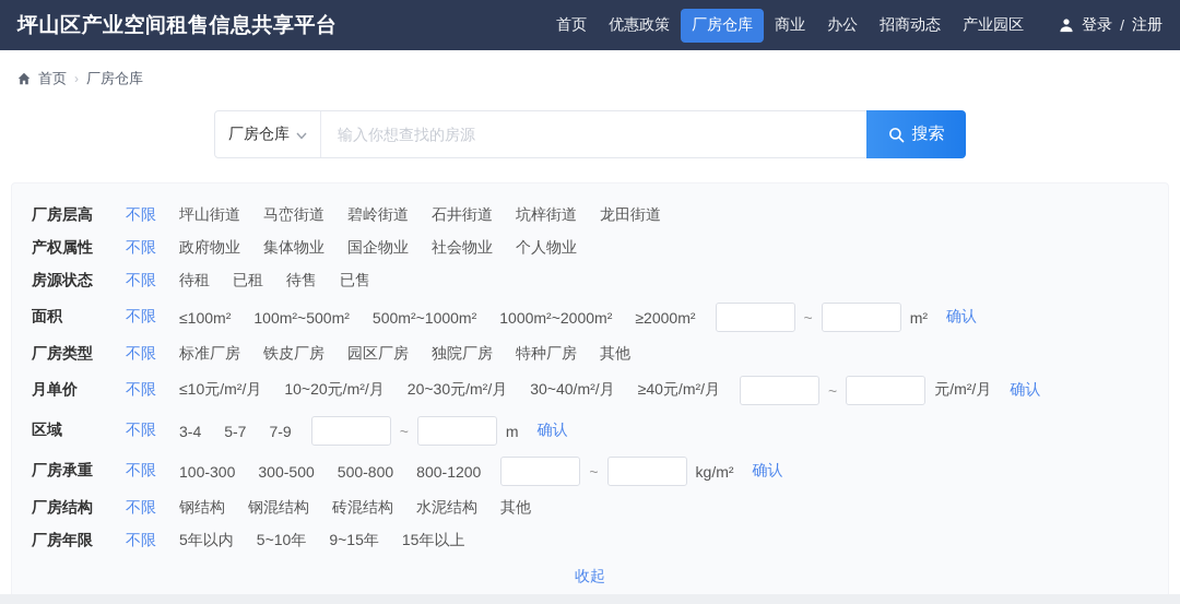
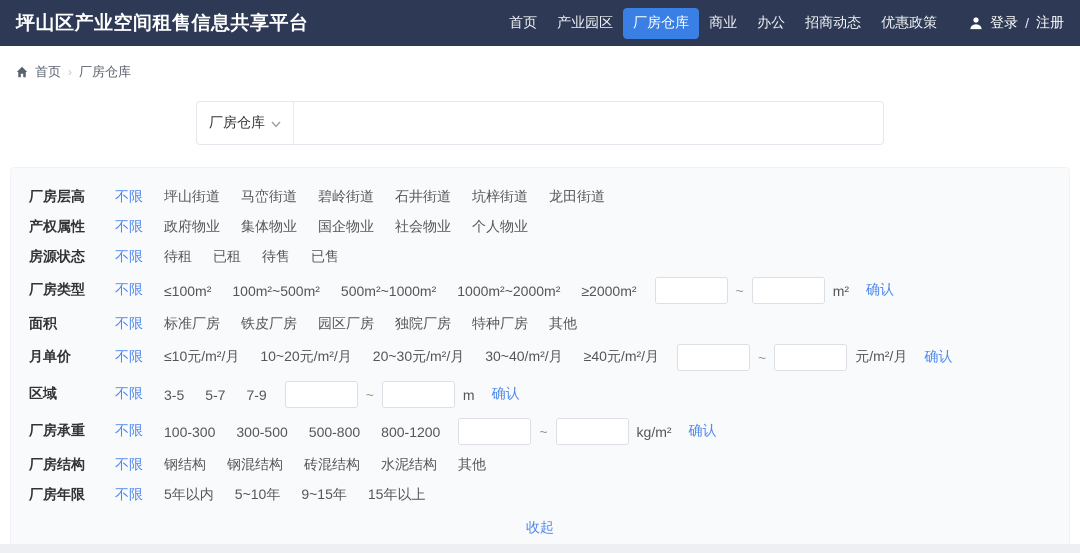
  坪山区产业空间租售信息共享平台
  首页
- 优惠政策
+ 产业园区
  厂房仓库
  商业
  办公
  招商动态
- 产业园区
+ 优惠政策
  登录
  /
  注册
  首页
  ›
  厂房仓库
  厂房仓库
- 输入你想查找的房源
- 搜索
  厂房层高
  不限
  坪山街道
  马峦街道
  碧岭街道
  石井街道
  坑梓街道
  龙田街道
  产权属性
  不限
  政府物业
  集体物业
  国企物业
  社会物业
  个人物业
  房源状态
  不限
  待租
  已租
  待售
  已售
- 面积
+ 厂房类型
  不限
  ≤100m²
  100m²~500m²
  500m²~1000m²
  1000m²~2000m²
  ≥2000m²
  ~
  m²
  确认
- 厂房类型
+ 面积
  不限
  标准厂房
  铁皮厂房
  园区厂房
  独院厂房
  特种厂房
  其他
  月单价
  不限
  ≤10元/m²/月
  10~20元/m²/月
  20~30元/m²/月
  30~40/m²/月
  ≥40元/m²/月
  ~
  元/m²/月
  确认
  区域
  不限
- 3-4
+ 3-5
  5-7
  7-9
  ~
  m
  确认
  厂房承重
  不限
  100-300
  300-500
  500-800
  800-1200
  ~
  kg/m²
  确认
  厂房结构
  不限
  钢结构
  钢混结构
  砖混结构
  水泥结构
  其他
  厂房年限
  不限
  5年以内
  5~10年
  9~15年
  15年以上
  收起
